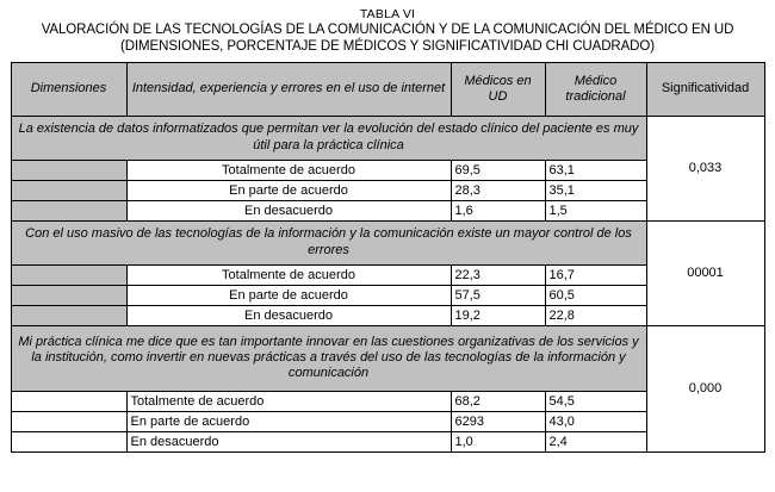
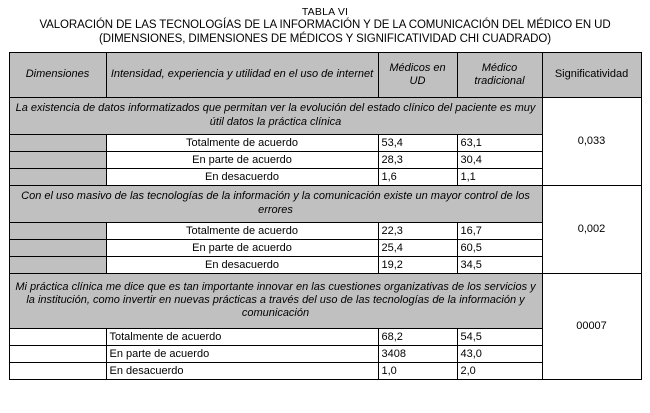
  TABLA VI
- VALORACIÓN DE LAS TECNOLOGÍAS DE LA COMUNICACIÓN Y DE LA COMUNICACIÓN DEL MÉDICO EN UD
+ VALORACIÓN DE LAS TECNOLOGÍAS DE LA INFORMACIÓN Y DE LA COMUNICACIÓN DEL MÉDICO EN UD
- (DIMENSIONES, PORCENTAJE DE MÉDICOS Y SIGNIFICATIVIDAD CHI CUADRADO)
+ (DIMENSIONES, DIMENSIONES DE MÉDICOS Y SIGNIFICATIVIDAD CHI CUADRADO)
- Dimensiones	Intensidad, experiencia y errores en el uso de internet	Médicos en UD	Médico tradicional	Significatividad
+ Dimensiones	Intensidad, experiencia y utilidad en el uso de internet	Médicos en UD	Médico tradicional	Significatividad
- La existencia de datos informatizados que permitan ver la evolución del estado clínico del paciente es muy útil para la práctica clínica	0,033
+ La existencia de datos informatizados que permitan ver la evolución del estado clínico del paciente es muy útil datos la práctica clínica	0,033
- 	Totalmente de acuerdo	69,5	63,1
+ 	Totalmente de acuerdo	53,4	63,1
- 	En parte de acuerdo	28,3	35,1
+ 	En parte de acuerdo	28,3	30,4
- 	En desacuerdo	1,6	1,5
+ 	En desacuerdo	1,6	1,1
- Con el uso masivo de las tecnologías de la información y la comunicación existe un mayor control de los errores	00001
+ Con el uso masivo de las tecnologías de la información y la comunicación existe un mayor control de los errores	0,002
  	Totalmente de acuerdo	22,3	16,7
- 	En parte de acuerdo	57,5	60,5
+ 	En parte de acuerdo	25,4	60,5
- 	En desacuerdo	19,2	22,8
+ 	En desacuerdo	19,2	34,5
- Mi práctica clínica me dice que es tan importante innovar en las cuestiones organizativas de los servicios y la institución, como invertir en nuevas prácticas a través del uso de las tecnologías de la información y comunicación	0,000
+ Mi práctica clínica me dice que es tan importante innovar en las cuestiones organizativas de los servicios y la institución, como invertir en nuevas prácticas a través del uso de las tecnologías de la información y comunicación	00007
  	Totalmente de acuerdo	68,2	54,5
- 	En parte de acuerdo	6293	43,0
+ 	En parte de acuerdo	3408	43,0
- 	En desacuerdo	1,0	2,4
+ 	En desacuerdo	1,0	2,0
